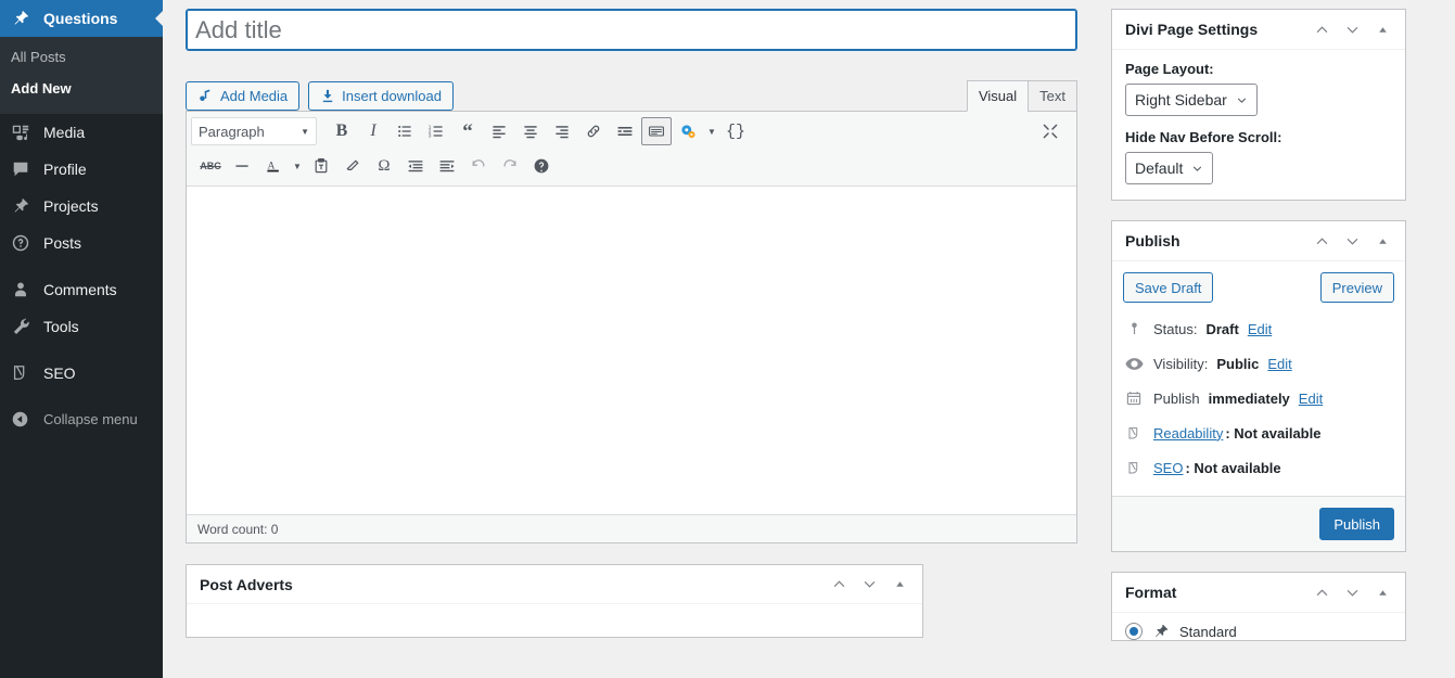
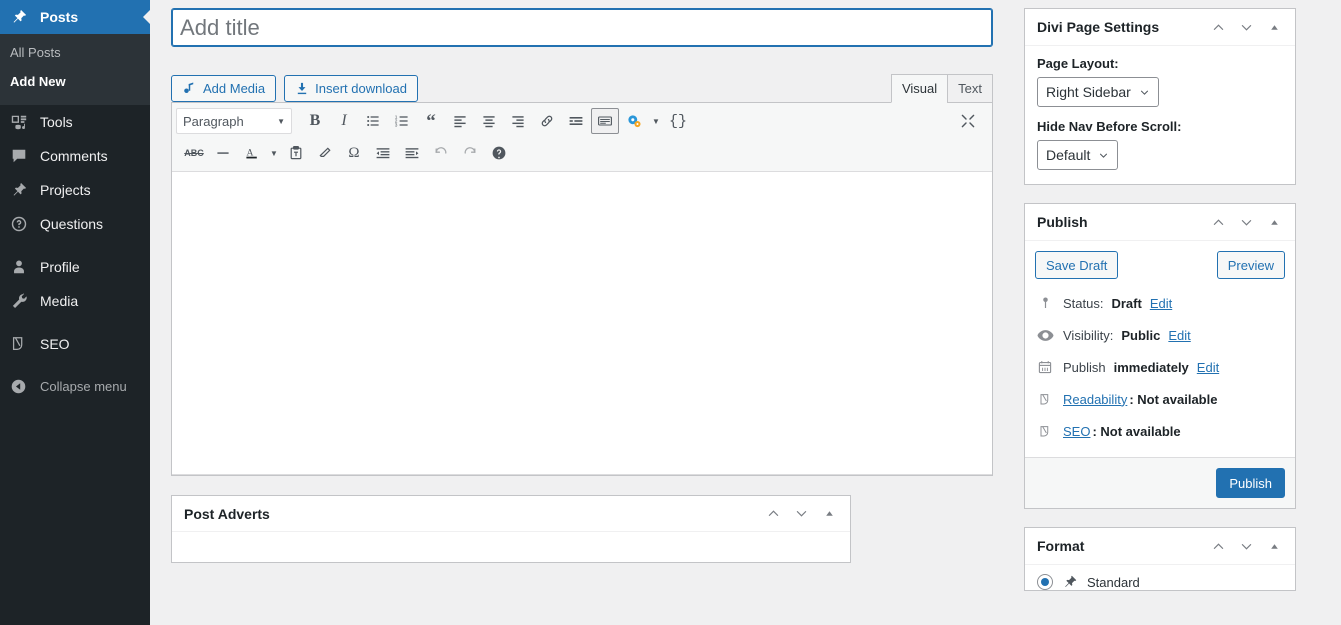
- Questions
+ Posts
  All Posts
  Add New
- Media
+ Tools
- Profile
+ Comments
  Projects
- Posts
+ Questions
- Comments
+ Profile
- Tools
+ Media
  SEO
  Collapse menu
  Add title
  Add Media
  Insert download
  Visual
  Text
  Paragraph
  ▼
  B
  I
  “
  ▼
  {}
  ABC
  A
  ▼
  Ω
- Word count: 0
  Post Adverts
  Divi Page Settings
  Page Layout:
  Right Sidebar
  Hide Nav Before Scroll:
  Default
  Publish
  Save Draft
  Preview
  Status:
  Draft
  Edit
  Visibility:
  Public
  Edit
  Publish
  immediately
  Edit
  Readability
  : Not available
  SEO
  : Not available
  Publish
  Format
  Standard
